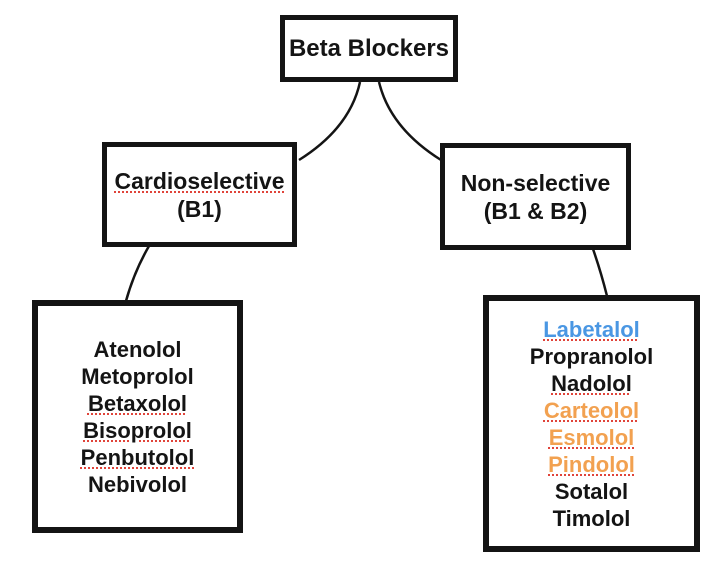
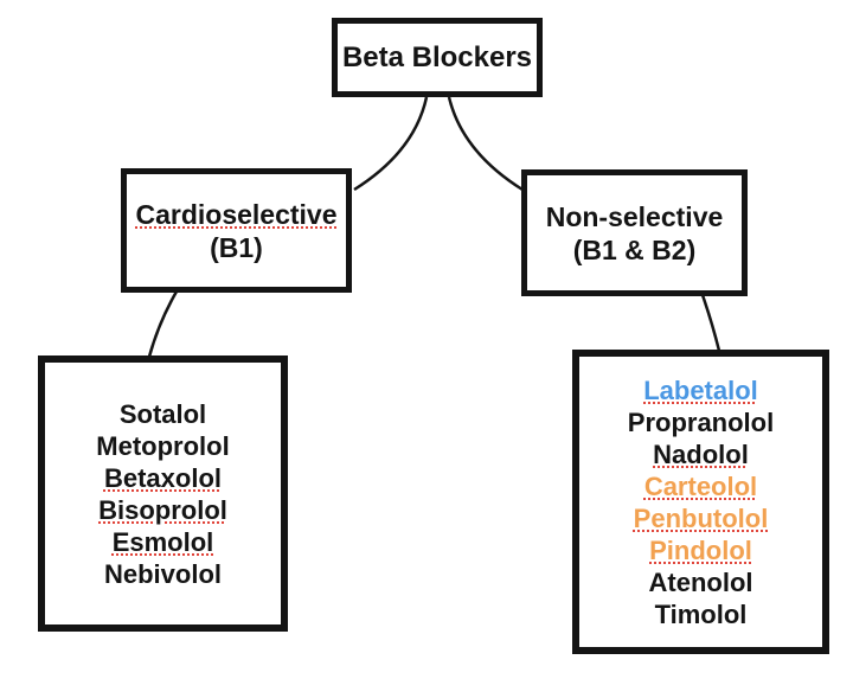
  Beta Blockers
  Cardioselective
  (B1)
  Non-selective
  (B1 & B2)
- Atenolol
+ Sotalol
  Metoprolol
  Betaxolol
  Bisoprolol
- Penbutolol
+ Esmolol
  Nebivolol
  Labetalol
  Propranolol
  Nadolol
  Carteolol
- Esmolol
+ Penbutolol
  Pindolol
- Sotalol
+ Atenolol
  Timolol
